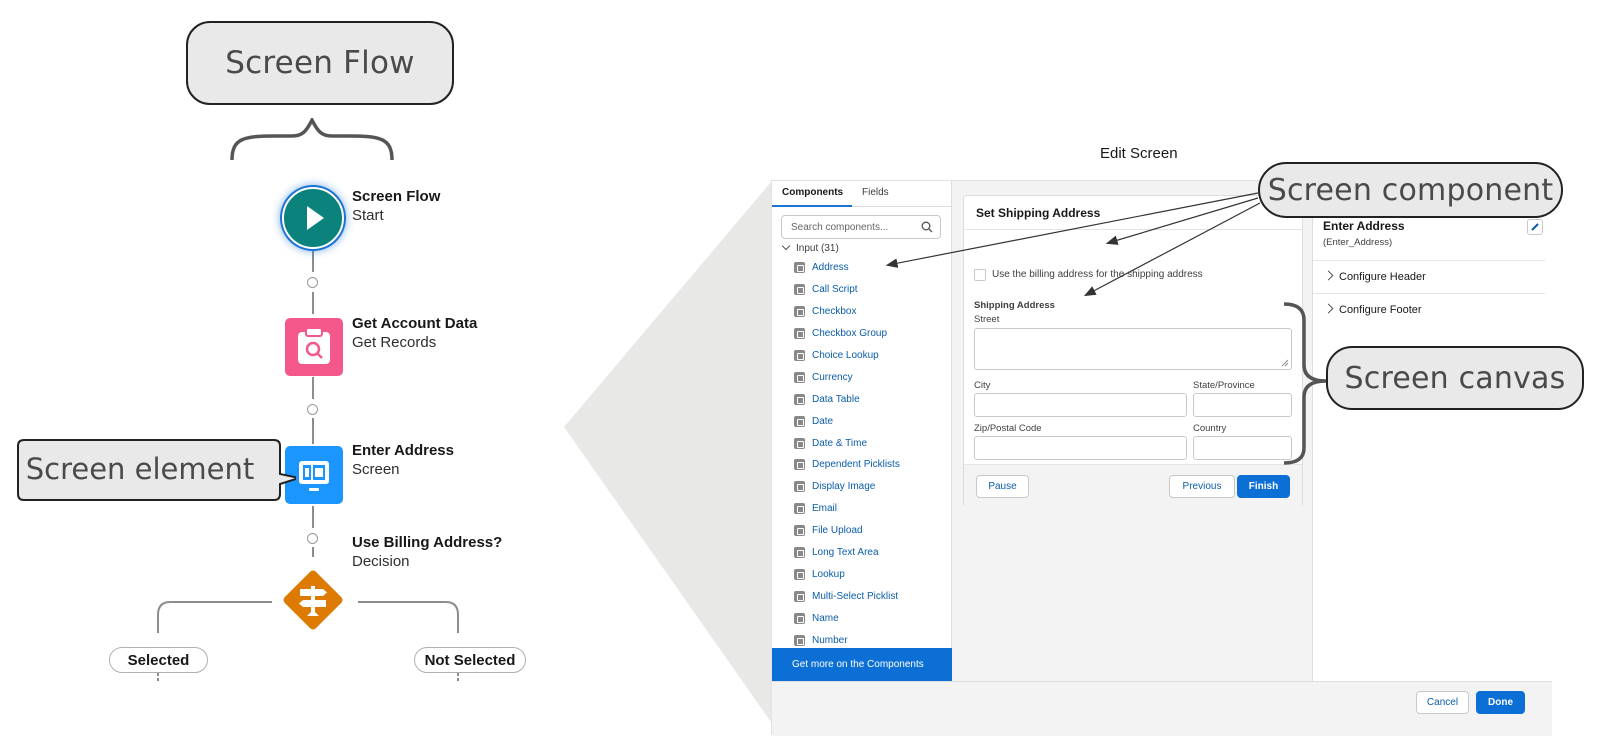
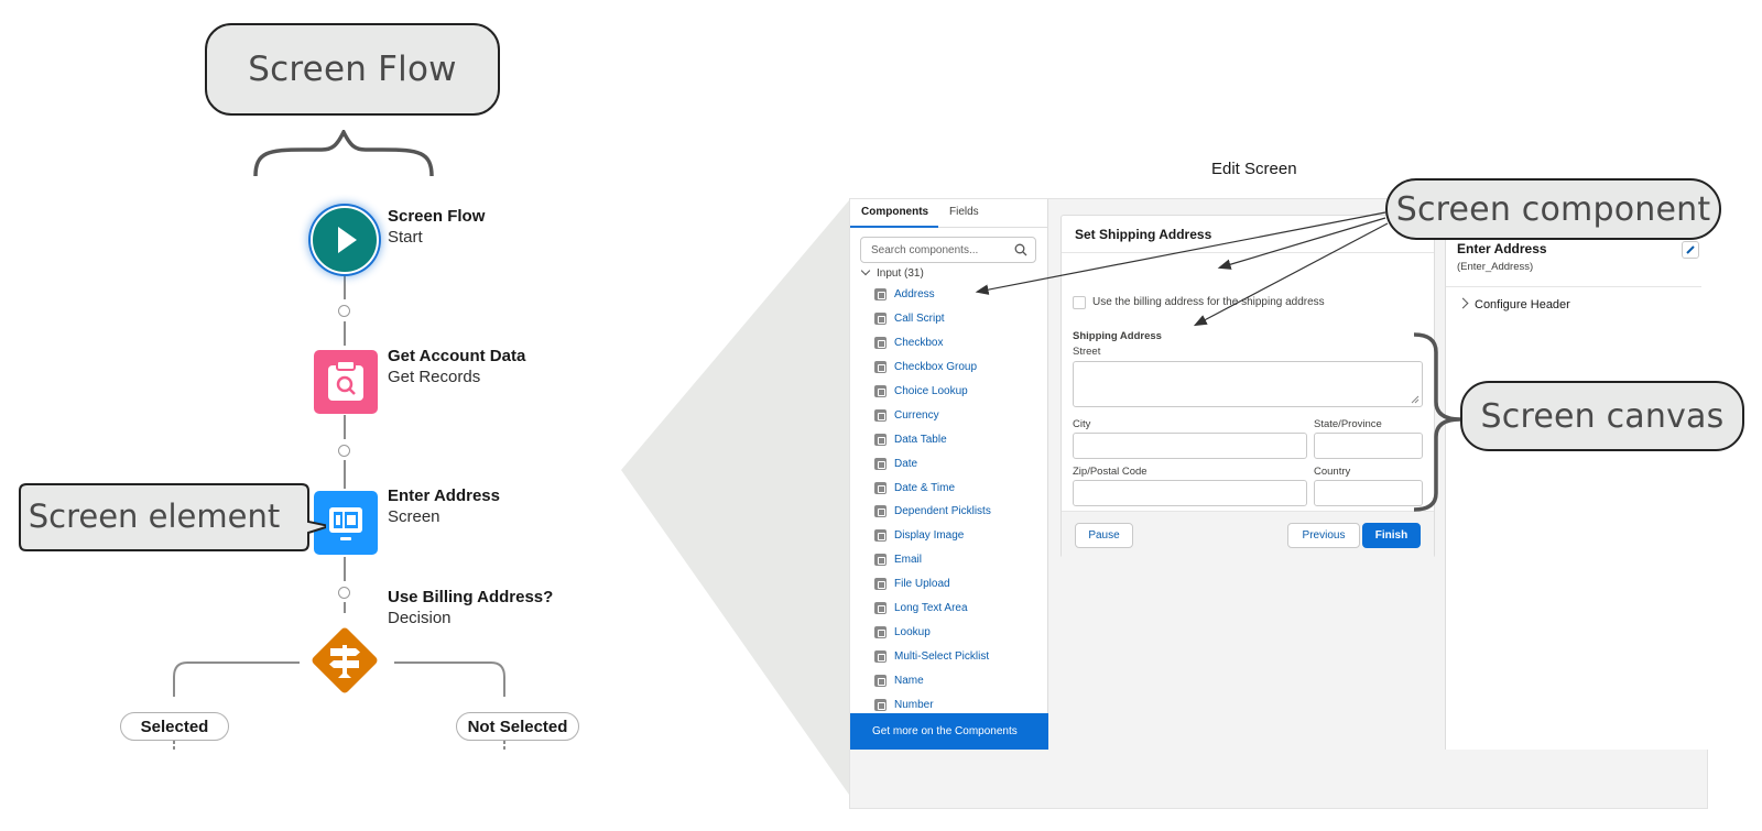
  Screen Flow
  Screen Flow
  Start
  Get Account Data
  Get Records
  Enter Address
  Screen
  Screen element
  Use Billing Address?
  Decision
  Selected
  Not Selected
  Edit Screen
  Components
  Fields
  Search components...
  Input (31)
  Address
  Call Script
  Checkbox
  Checkbox Group
  Choice Lookup
  Currency
  Data Table
  Date
  Date & Time
  Dependent Picklists
  Display Image
  Email
  File Upload
  Long Text Area
  Lookup
  Multi-Select Picklist
  Name
  Number
  Get more on the Components
  Set Shipping Address
  Use the billing address for the shipping address
  Shipping Address
  Street
  City
  State/Province
  Zip/Postal Code
  Country
  Pause
  Previous
  Finish
  Enter Address
  (Enter_Address)
  Configure Header
- Configure Footer
- Cancel
- Done
  Screen component
  Screen canvas
